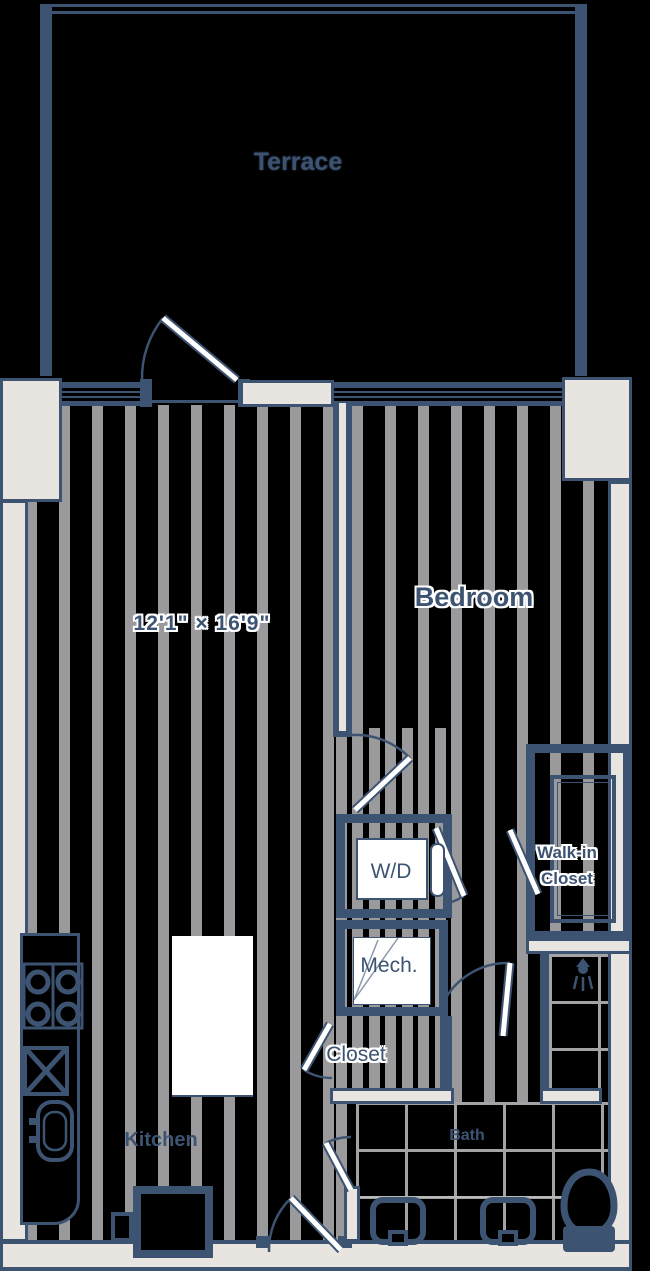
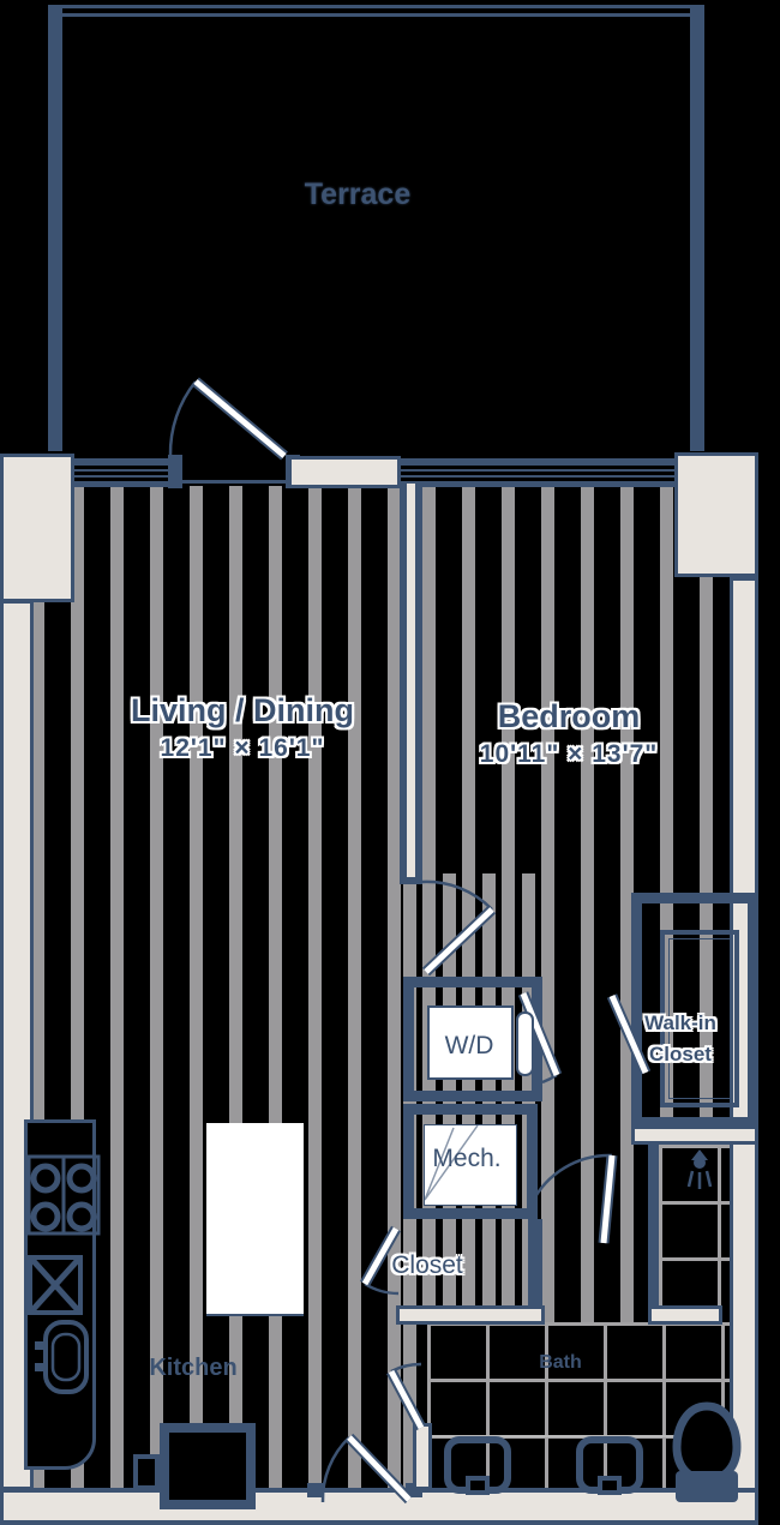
  Terrace
+ Living / Dining
- 12'1" × 16'9"
+ 12'1" × 16'1"
  Bedroom
+ 10'11" × 13'7"
  W/D
  Mech.
  Closet
  Walk-in
  Closet
  Kitchen
  Bath
